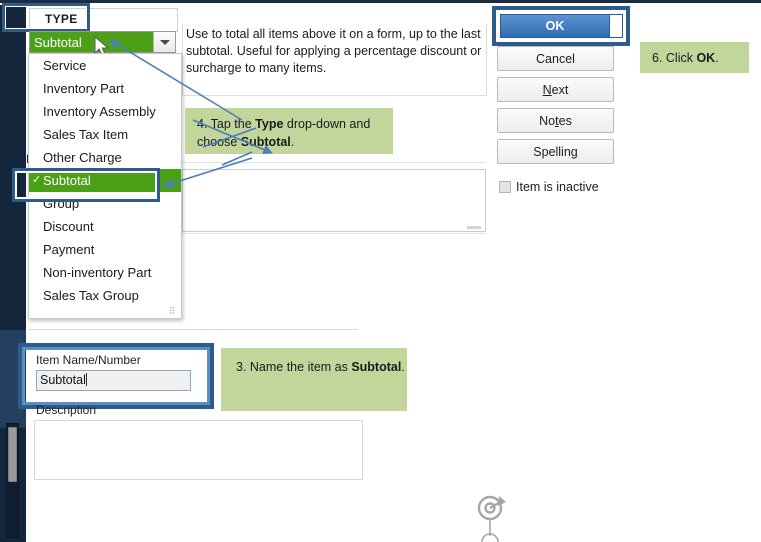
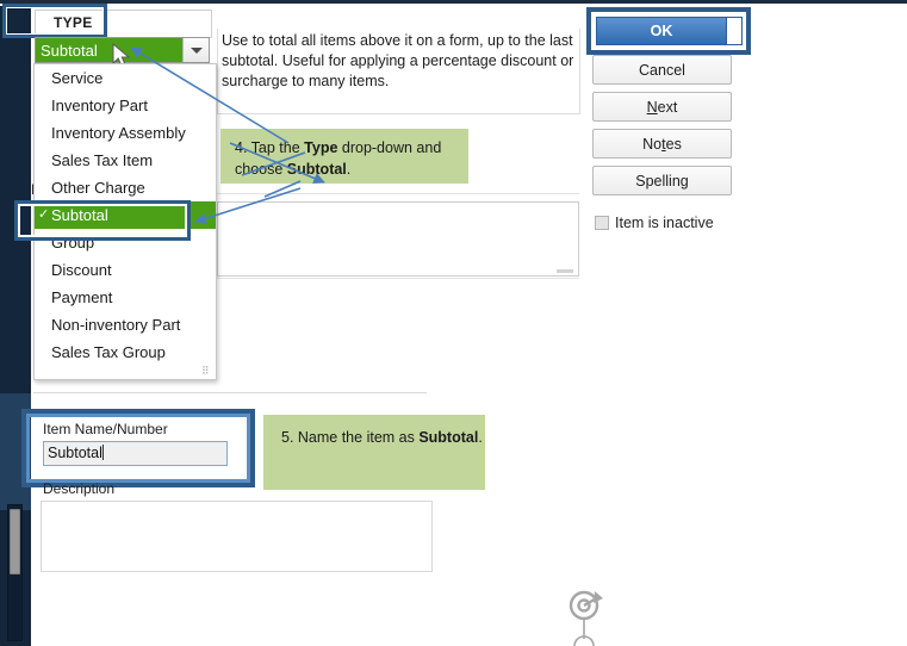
  Use to total all items above it on a form, up to the last
  subtotal. Useful for applying a percentage discount or
  surcharge to many items.
  TYPE
  Subtotal
  Service
  Inventory Part
  Inventory Assembly
  Sales Tax Item
  Other Charge
  ✓
  Subtotal
  Group
  Discount
  Payment
  Non-inventory Part
  Sales Tax Group
  ⠿
  Item Name/Number
  Subtotal
  Description
  OK
  Cancel
  Next
  Notes
  Spelling
  Item is inactive
  4. Tap the Type drop-down and choose ubtotal.
- 3. Name the item as Subtotal.
+ 5. Name the item as Subtotal.
- 6. Click OK.
